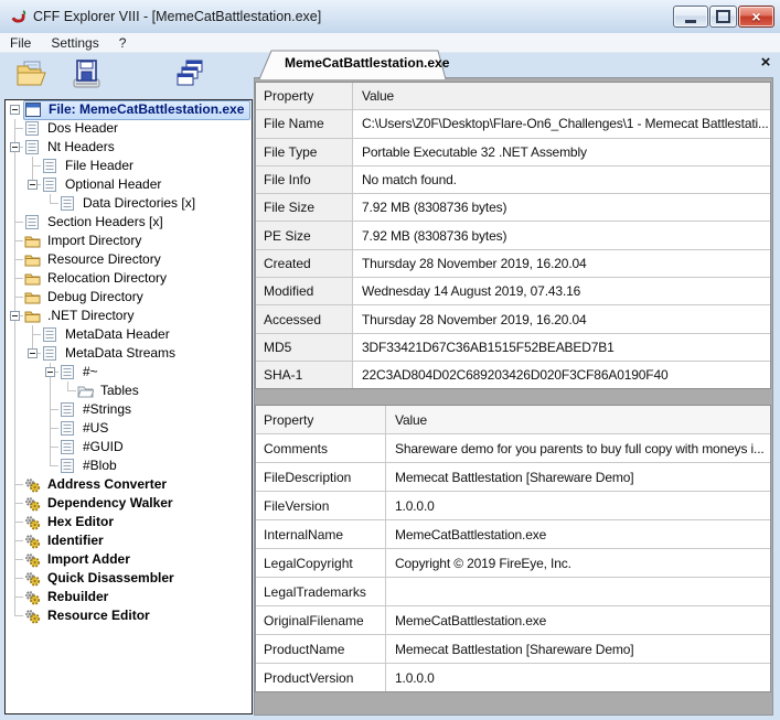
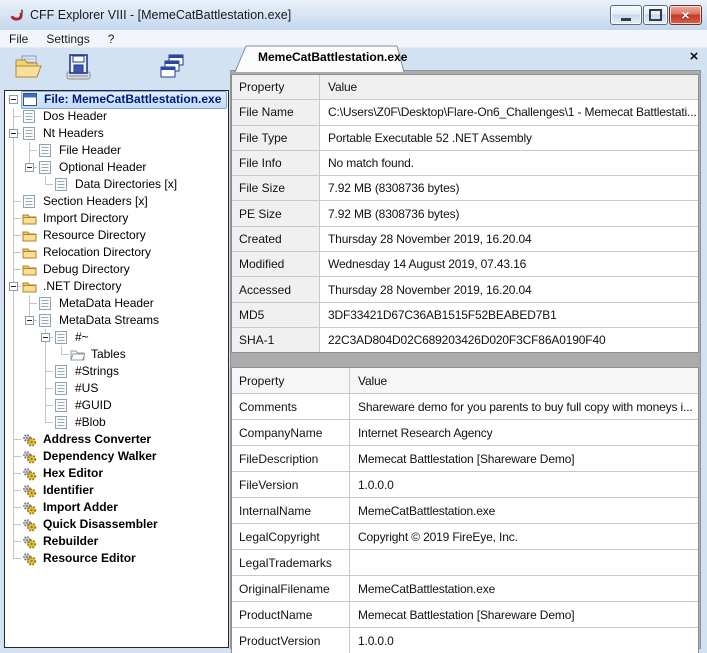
  CFF Explorer VIII - [MemeCatBattlestation.exe]
  ×
  File
  Settings
  ?
  File: MemeCatBattlestation.exe
  Dos Header
  Nt Headers
  File Header
  Optional Header
  Data Directories [x]
  Section Headers [x]
  Import Directory
  Resource Directory
  Relocation Directory
  Debug Directory
  .NET Directory
  MetaData Header
  MetaData Streams
  #~
  Tables
  #Strings
  #US
  #GUID
  #Blob
  Address Converter
  Dependency Walker
  Hex Editor
  Identifier
  Import Adder
  Quick Disassembler
  Rebuilder
  Resource Editor
  Property
  Value
  File Name
  C:\Users\Z0F\Desktop\Flare-On6_Challenges\1 - Memecat Battlestati...
  File Type
- Portable Executable 32 .NET Assembly
+ Portable Executable 52 .NET Assembly
  File Info
  No match found.
  File Size
  7.92 MB (8308736 bytes)
  PE Size
  7.92 MB (8308736 bytes)
  Created
  Thursday 28 November 2019, 16.20.04
  Modified
  Wednesday 14 August 2019, 07.43.16
  Accessed
  Thursday 28 November 2019, 16.20.04
  MD5
  3DF33421D67C36AB1515F52BEABED7B1
  SHA-1
  22C3AD804D02C689203426D020F3CF86A0190F40
  Property
  Value
  Comments
  Shareware demo for you parents to buy full copy with moneys i...
+ CompanyName
+ Internet Research Agency
  FileDescription
  Memecat Battlestation [Shareware Demo]
  FileVersion
  1.0.0.0
  InternalName
  MemeCatBattlestation.exe
  LegalCopyright
  Copyright © 2019 FireEye, Inc.
  LegalTrademarks
  OriginalFilename
  MemeCatBattlestation.exe
  ProductName
  Memecat Battlestation [Shareware Demo]
  ProductVersion
  1.0.0.0
  MemeCatBattlestation.exe
  ×
